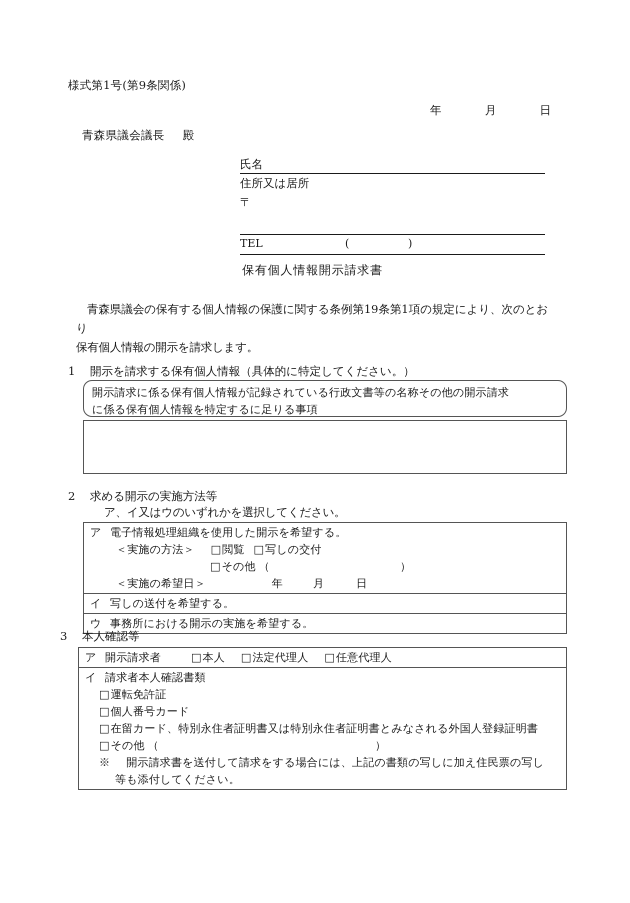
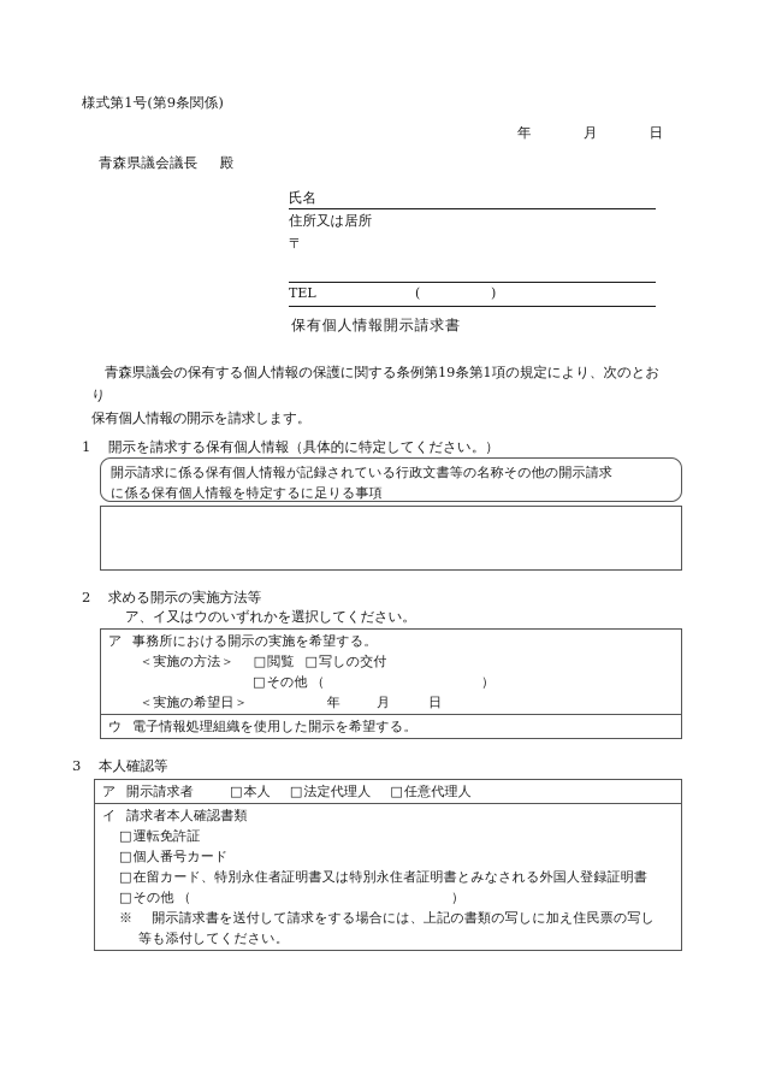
  様式第1号(第9条関係)
  年 月 日
  青森県議会議長 殿
  氏名
  住所又は居所
  〒
  TEL
  (
  )
  保有個人情報開示請求書
  青森県議会の保有する個人情報の保護に関する条例第19条第1項の規定により、次のとおり
  保有個人情報の開示を請求します。
  1 開示を請求する保有個人情報（具体的に特定してください。）
  開示請求に係る保有個人情報が記録されている行政文書等の名称その他の開示請求
  に係る保有個人情報を特定するに足りる事項
  2 求める開示の実施方法等
  ア、イ又はウのいずれかを選択してください。
- ア 電子情報処理組織を使用した開示を希望する。
+ ア 事務所における開示の実施を希望する。
  ＜実施の方法＞ □閲覧 □写しの交付
  □その他 （
  ）
  ＜実施の希望日＞ 年 月 日
- イ 写しの送付を希望する。
- ウ 事務所における開示の実施を希望する。
+ ウ 電子情報処理組織を使用した開示を希望する。
  3 本人確認等
  ア 開示請求者 □本人 □法定代理人 □任意代理人
  イ 請求者本人確認書類
  □運転免許証
  □個人番号カード
  □在留カード、特別永住者証明書又は特別永住者証明書とみなされる外国人登録証明書
  □その他 （
  ）
  ※ 開示請求書を送付して請求をする場合には、上記の書類の写しに加え住民票の写し
  等も添付してください。
